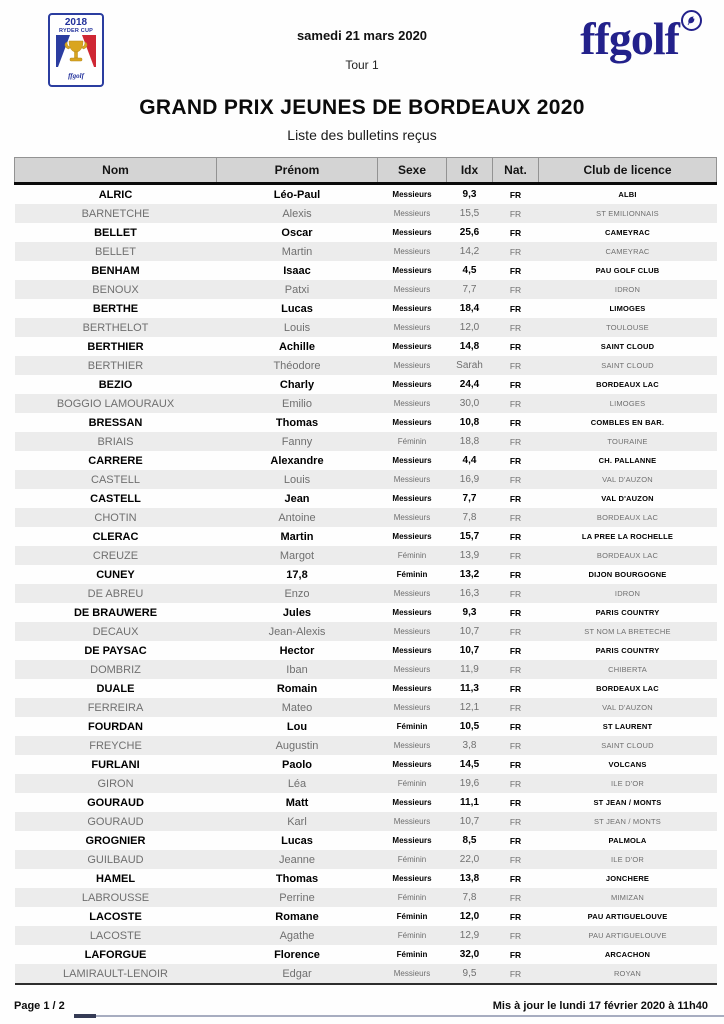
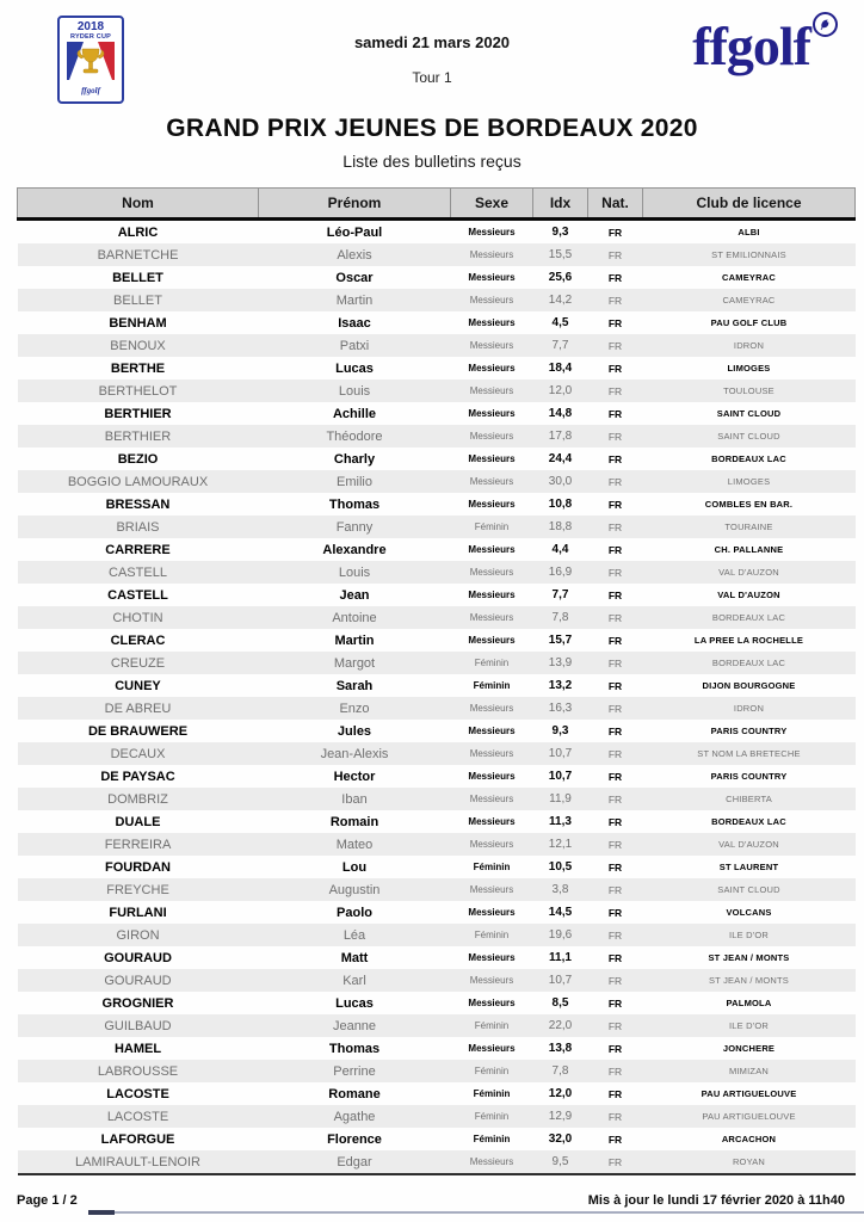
  2018
  ffgolf
  samedi 21 mars 2020
  Tour 1
  ffgolf
  GRAND PRIX JEUNES DE BORDEAUX 2020
  Liste des bulletins reçus
  Nom	Prénom	Sexe	Idx	Nat.	Club de licence
  ALRIC	Léo-Paul	Messieurs	9,3	FR	ALBI
  BARNETCHE	Alexis	Messieurs	15,5	FR	ST EMILIONNAIS
  BELLET	Oscar	Messieurs	25,6	FR	CAMEYRAC
  BELLET	Martin	Messieurs	14,2	FR	CAMEYRAC
  BENHAM	Isaac	Messieurs	4,5	FR	PAU GOLF CLUB
  BENOUX	Patxi	Messieurs	7,7	FR	IDRON
  BERTHE	Lucas	Messieurs	18,4	FR	LIMOGES
  BERTHELOT	Louis	Messieurs	12,0	FR	TOULOUSE
  BERTHIER	Achille	Messieurs	14,8	FR	SAINT CLOUD
- BERTHIER	Théodore	Messieurs	Sarah	FR	SAINT CLOUD
+ BERTHIER	Théodore	Messieurs	17,8	FR	SAINT CLOUD
  BEZIO	Charly	Messieurs	24,4	FR	BORDEAUX LAC
  BOGGIO LAMOURAUX	Emilio	Messieurs	30,0	FR	LIMOGES
  BRESSAN	Thomas	Messieurs	10,8	FR	COMBLES EN BAR.
  BRIAIS	Fanny	Féminin	18,8	FR	TOURAINE
  CARRERE	Alexandre	Messieurs	4,4	FR	CH. PALLANNE
  CASTELL	Louis	Messieurs	16,9	FR	VAL D'AUZON
  CASTELL	Jean	Messieurs	7,7	FR	VAL D'AUZON
  CHOTIN	Antoine	Messieurs	7,8	FR	BORDEAUX LAC
  CLERAC	Martin	Messieurs	15,7	FR	LA PREE LA ROCHELLE
  CREUZE	Margot	Féminin	13,9	FR	BORDEAUX LAC
- CUNEY	17,8	Féminin	13,2	FR	DIJON BOURGOGNE
+ CUNEY	Sarah	Féminin	13,2	FR	DIJON BOURGOGNE
  DE ABREU	Enzo	Messieurs	16,3	FR	IDRON
  DE BRAUWERE	Jules	Messieurs	9,3	FR	PARIS COUNTRY
  DECAUX	Jean-Alexis	Messieurs	10,7	FR	ST NOM LA BRETECHE
  DE PAYSAC	Hector	Messieurs	10,7	FR	PARIS COUNTRY
  DOMBRIZ	Iban	Messieurs	11,9	FR	CHIBERTA
  DUALE	Romain	Messieurs	11,3	FR	BORDEAUX LAC
  FERREIRA	Mateo	Messieurs	12,1	FR	VAL D'AUZON
  FOURDAN	Lou	Féminin	10,5	FR	ST LAURENT
  FREYCHE	Augustin	Messieurs	3,8	FR	SAINT CLOUD
  FURLANI	Paolo	Messieurs	14,5	FR	VOLCANS
  GIRON	Léa	Féminin	19,6	FR	ILE D'OR
  GOURAUD	Matt	Messieurs	11,1	FR	ST JEAN / MONTS
  GOURAUD	Karl	Messieurs	10,7	FR	ST JEAN / MONTS
  GROGNIER	Lucas	Messieurs	8,5	FR	PALMOLA
  GUILBAUD	Jeanne	Féminin	22,0	FR	ILE D'OR
  HAMEL	Thomas	Messieurs	13,8	FR	JONCHERE
  LABROUSSE	Perrine	Féminin	7,8	FR	MIMIZAN
  LACOSTE	Romane	Féminin	12,0	FR	PAU ARTIGUELOUVE
  LACOSTE	Agathe	Féminin	12,9	FR	PAU ARTIGUELOUVE
  LAFORGUE	Florence	Féminin	32,0	FR	ARCACHON
  LAMIRAULT-LENOIR	Edgar	Messieurs	9,5	FR	ROYAN
  Page 1 / 2
  Mis à jour le lundi 17 février 2020 à 11h40
